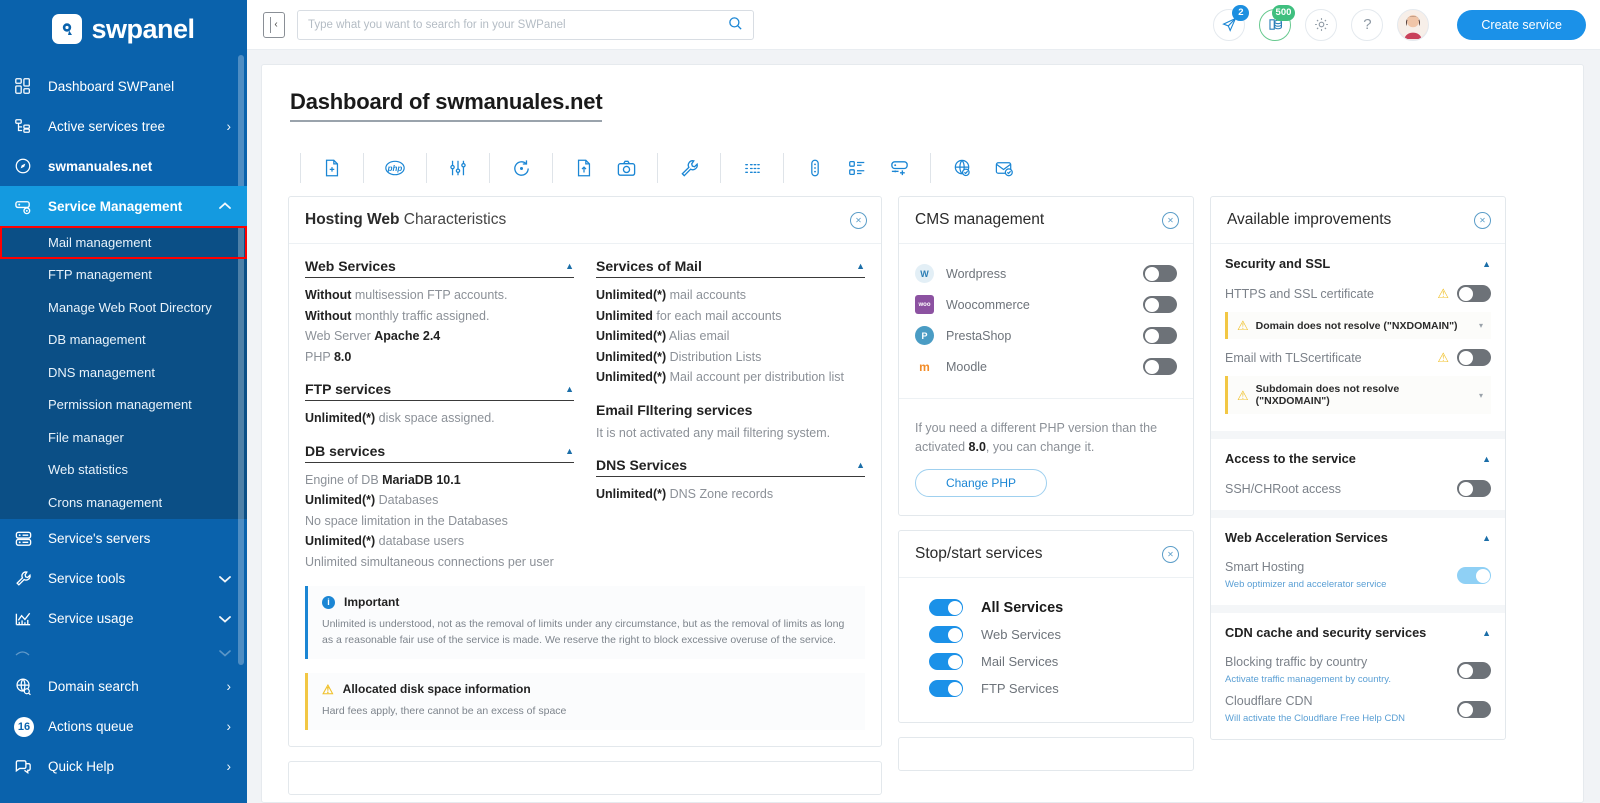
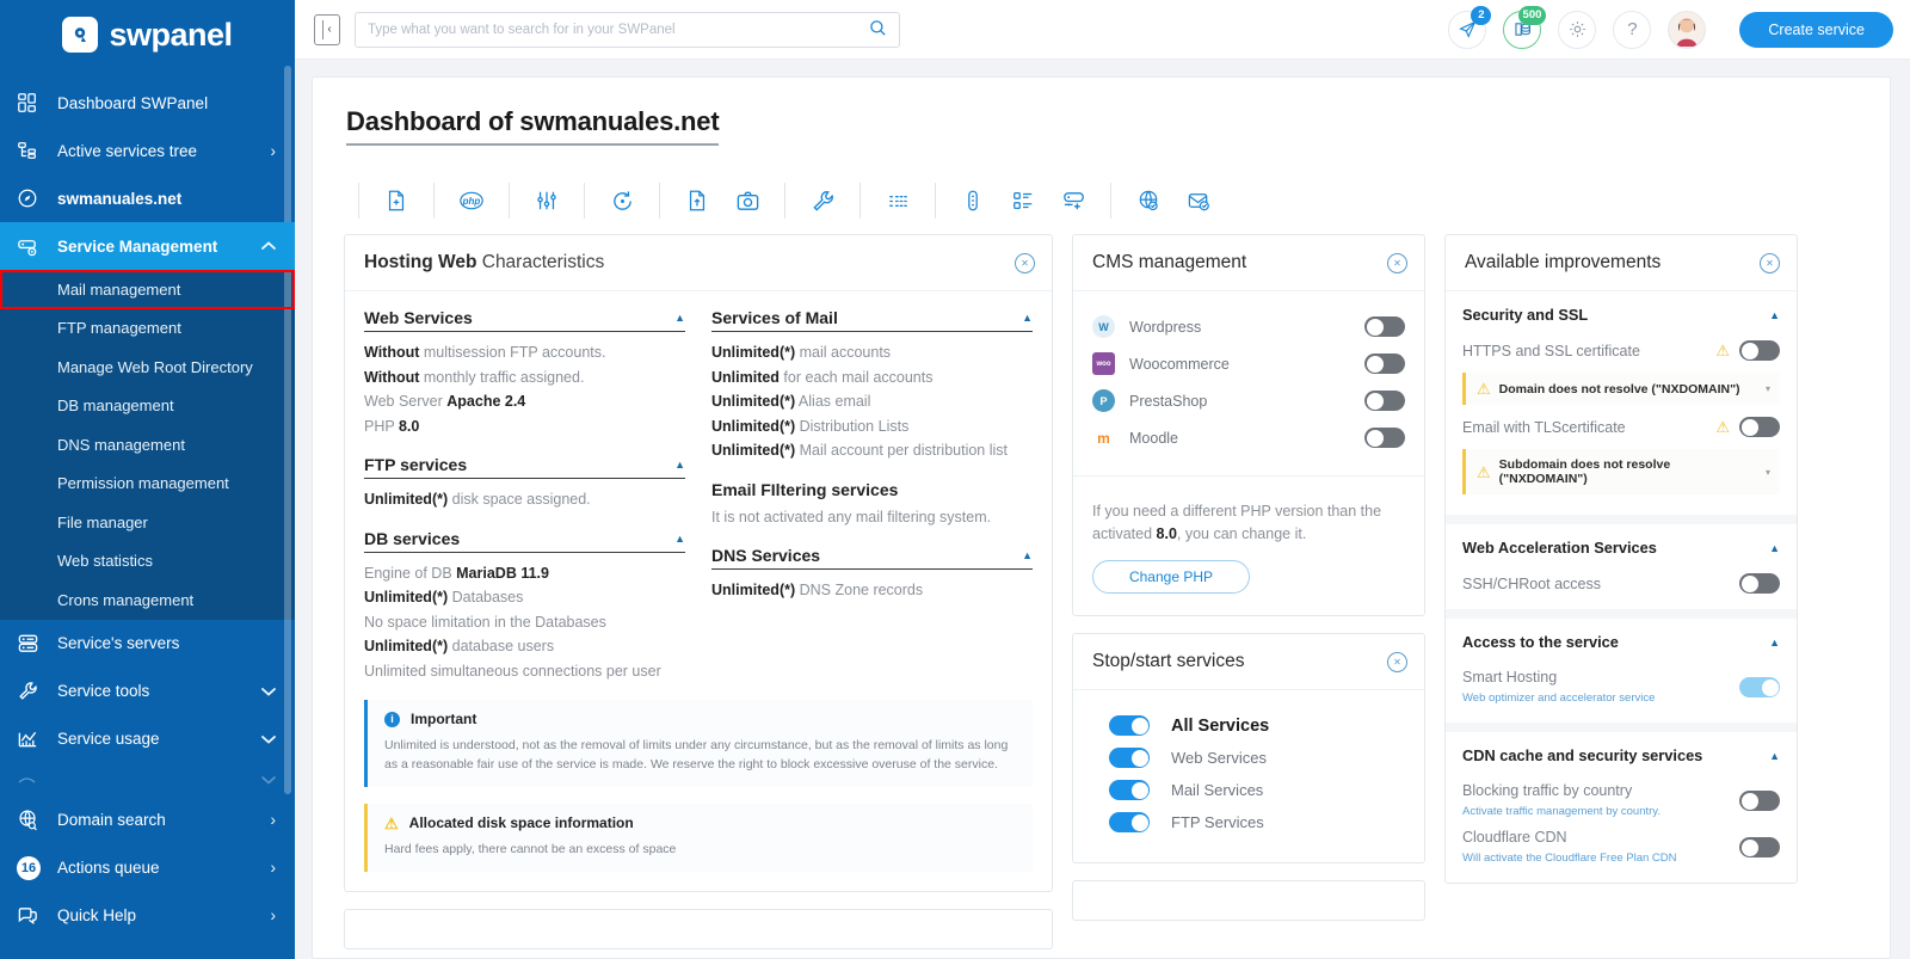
  swpanel
  Dashboard SWPanel
  Active services tree
  ›
  swmanuales.net
  Service Management
  Mail management
  FTP management
  Manage Web Root Directory
  DB management
  DNS management
  Permission management
  File manager
  Web statistics
  Crons management
  Service's servers
  Service tools
  Service usage
  Domain search
  ›
  16
  Actions queue
  ›
  Quick Help
  ›
  ‹
  Type what you want to search for in your SWPanel
  2
  500
  ?
  Create service
  Dashboard of swmanuales.net
  php
  Hosting Web Characteristics
  ✕
  Web Services
  ▲
  Without multisession FTP accounts.
  Without monthly traffic assigned.
  Web Server Apache 2.4
  PHP 8.0
  FTP services
  ▲
  Unlimited(*) disk space assigned.
  DB services
  ▲
- Engine of DB MariaDB 10.1
+ Engine of DB MariaDB 11.9
  Unlimited(*) Databases
  No space limitation in the Databases
  Unlimited(*) database users
  Unlimited simultaneous connections per user
  Services of Mail
  ▲
  Unlimited(*) mail accounts
  Unlimited for each mail accounts
  Unlimited(*) Alias email
  Unlimited(*) Distribution Lists
  Unlimited(*) Mail account per distribution list
  Email FIltering services
  It is not activated any mail filtering system.
  DNS Services
  ▲
  Unlimited(*) DNS Zone records
  i
  Important
  Unlimited is understood, not as the removal of limits under any circumstance, but as the removal of limits as long as a reasonable fair use of the service is made. We reserve the right to block excessive overuse of the service.
  ⚠
  Allocated disk space information
  Hard fees apply, there cannot be an excess of space
  CMS management
  ✕
  W
  Wordpress
  Woocommerce
  P
  PrestaShop
  m
  Moodle
  If you need a different PHP version than the activated 8.0, you can change it.
  Change PHP
  Stop/start services
  ✕
  All Services
  Web Services
  Mail Services
  FTP Services
  Available improvements
  ✕
  Security and SSL
  ▲
  HTTPS and SSL certificate
  ⚠
  ⚠
  Domain does not resolve ("NXDOMAIN")
  ▾
  Email with TLScertificate
  ⚠
  ⚠
  Subdomain does not resolve ("NXDOMAIN")
  ▾
- Access to the service
+ Web Acceleration Services
  ▲
  SSH/CHRoot access
- Web Acceleration Services
+ Access to the service
  ▲
  Smart Hosting
  Web optimizer and accelerator service
  CDN cache and security services
  ▲
  Blocking traffic by country
  Activate traffic management by country.
  Cloudflare CDN
- Will activate the Cloudflare Free Help CDN
+ Will activate the Cloudflare Free Plan CDN
